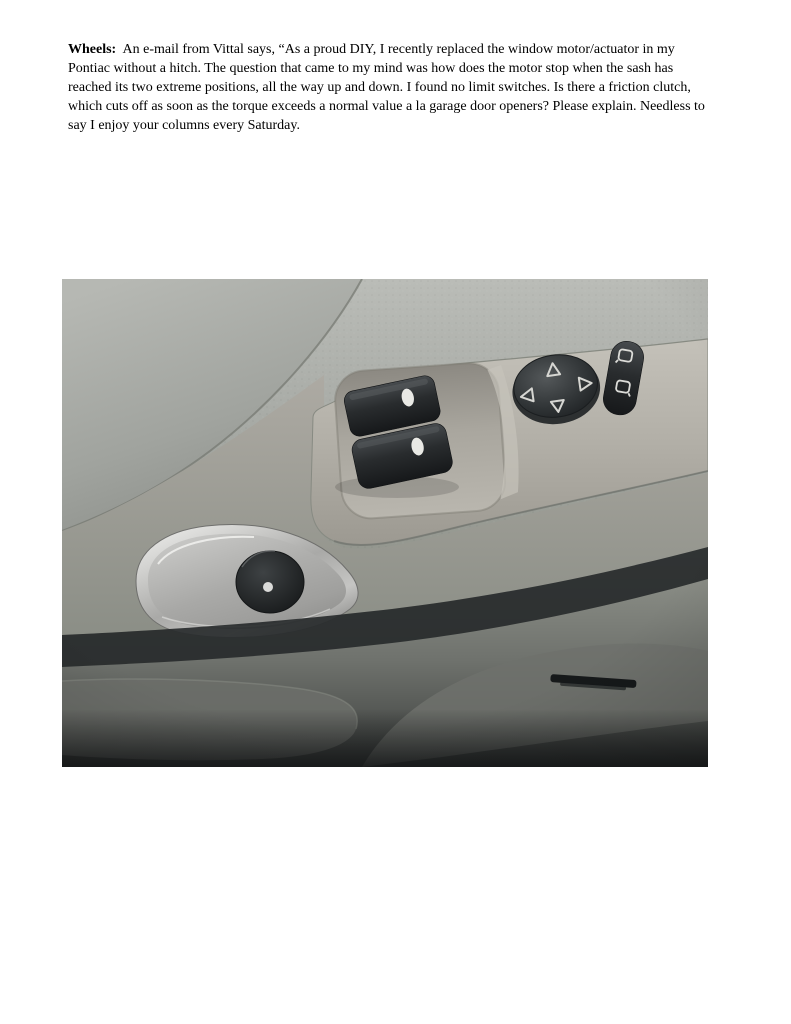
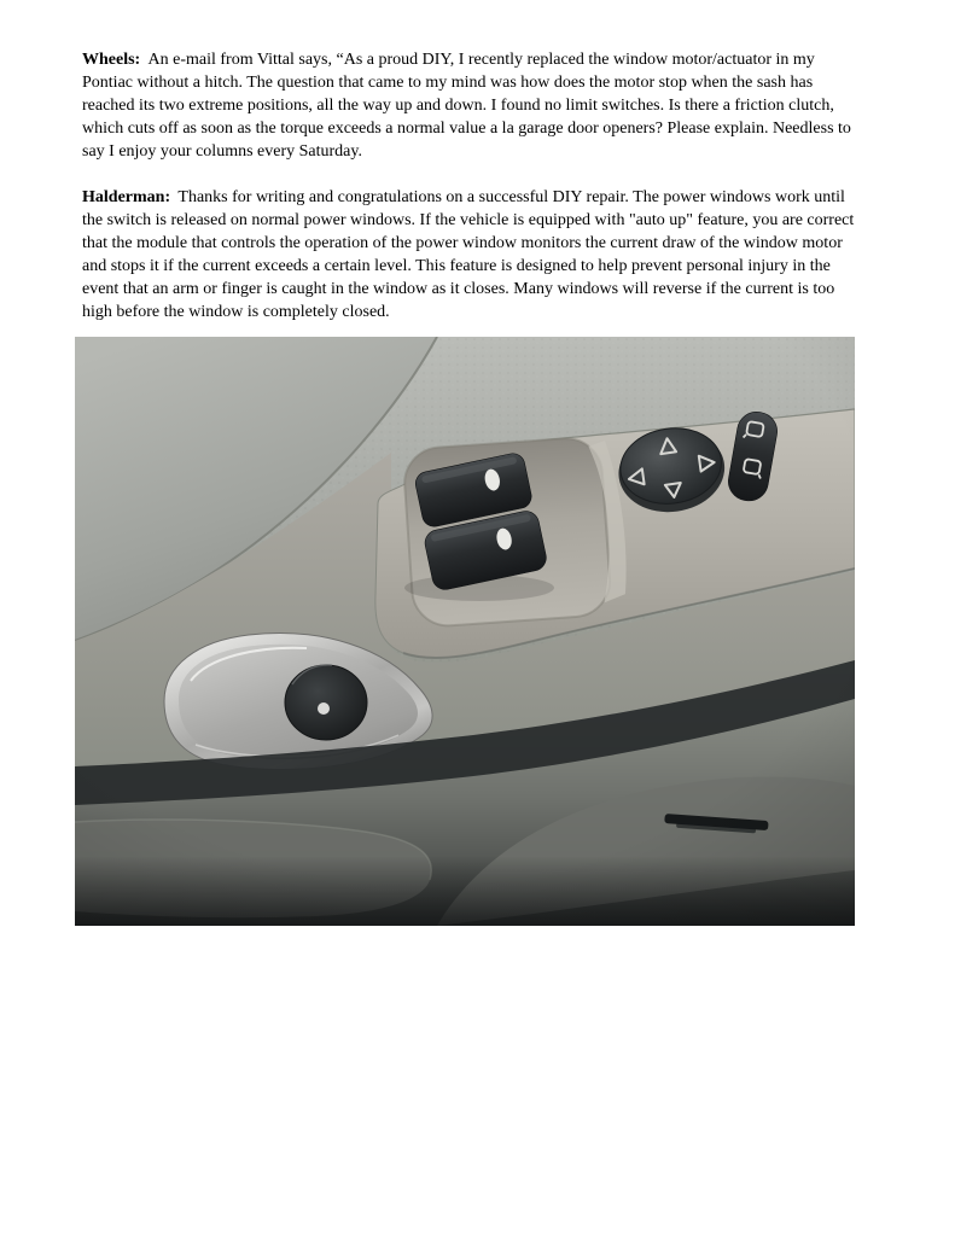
  Wheels: An e-mail from Vittal says, “As a proud DIY, I recently replaced the window motor/actuator in my Pontiac without a hitch. The question that came to my mind was how does the motor stop when the sash has reached its two extreme positions, all the way up and down. I found no limit switches. Is there a friction clutch, which cuts off as soon as the torque exceeds a normal value a la garage door openers? Please explain. Needless to say I enjoy your columns every Saturday.
+ Halderman: Thanks for writing and congratulations on a successful DIY repair. The power windows work until the switch is released on normal power windows. If the vehicle is equipped with "auto up" feature, you are correct that the module that controls the operation of the power window monitors the current draw of the window motor and stops it if the current exceeds a certain level. This feature is designed to help prevent personal injury in the event that an arm or finger is caught in the window as it closes. Many windows will reverse if the current is too high before the window is completely closed.
